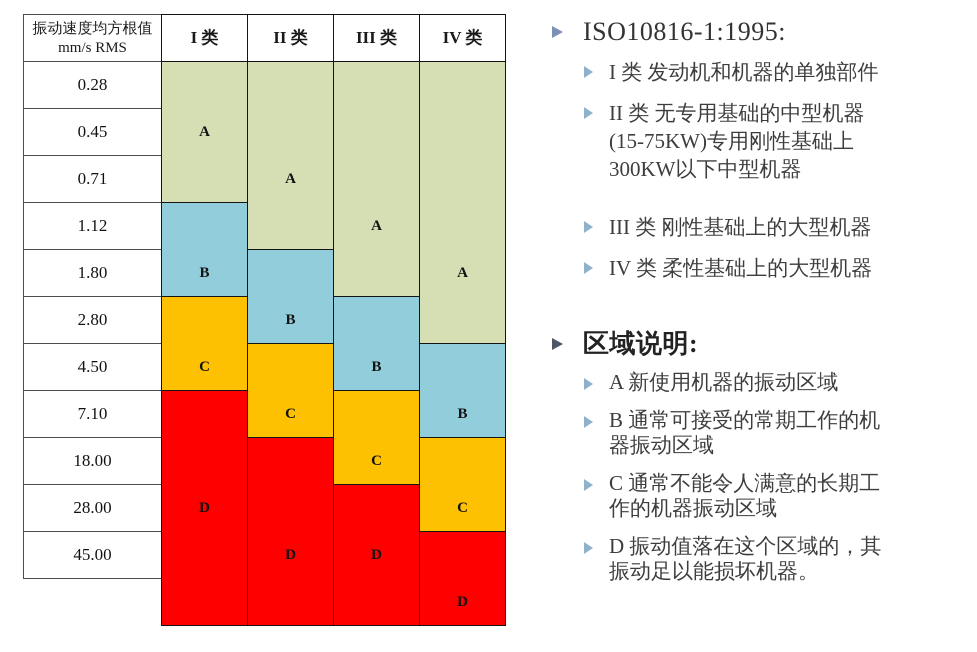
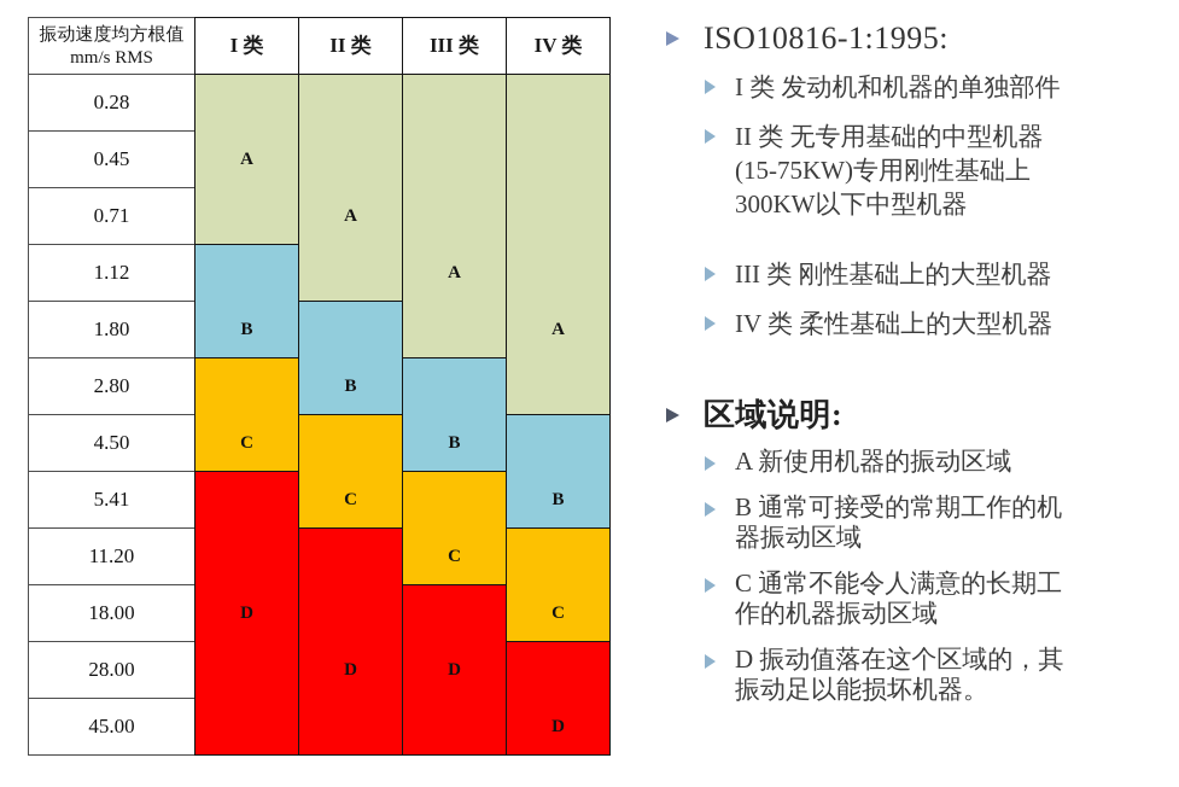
  振动速度均方根值
  mm/s RMS
  I 类
  II 类
  III 类
  IV 类
  0.28
  0.45
  0.71
  1.12
  1.80
  2.80
  4.50
- 7.10
+ 5.41
+ 11.20
  18.00
  28.00
  45.00
  A
  B
  C
  D
  A
  B
  C
  D
  A
  B
  C
  D
  A
  B
  C
  D
  ISO10816-1:1995:
  I 类 发动机和机器的单独部件
  II 类 无专用基础的中型机器
  (15-75KW)专用刚性基础上
  300KW以下中型机器
  III 类 刚性基础上的大型机器
  IV 类 柔性基础上的大型机器
  区域说明:
  A 新使用机器的振动区域
  B 通常可接受的常期工作的机
  器振动区域
  C 通常不能令人满意的长期工
  作的机器振动区域
  D 振动值落在这个区域的，其
  振动足以能损坏机器。
